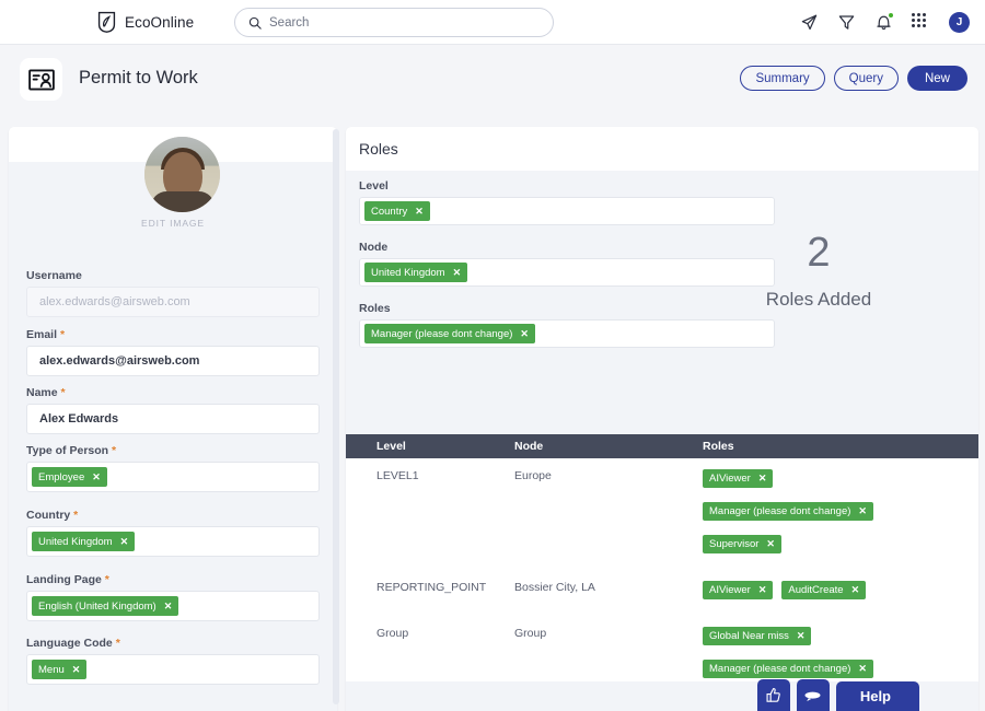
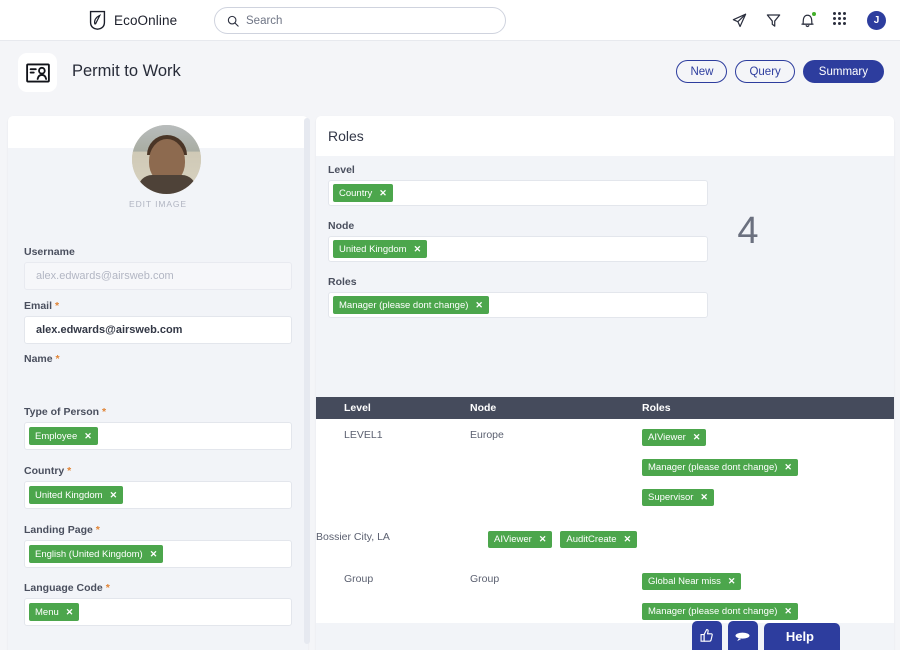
  EcoOnline
  Search
  J
  Permit to Work
- Summary
+ New
  Query
- New
+ Summary
  EDIT IMAGE
  Username
  alex.edwards@airsweb.com
  Email *
  alex.edwards@airsweb.com
  Name *
- Alex Edwards
  Type of Person *
  Employee
  ✕
  Country *
  United Kingdom
  ✕
  Landing Page *
  English (United Kingdom)
  ✕
  Language Code *
  Menu
  ✕
  Roles
  Level
  Country
  ✕
  Node
  United Kingdom
  ✕
  Roles
  Manager (please dont change)
  ✕
- 2
+ 4
- Roles Added
  Level
  Node
  Roles
  LEVEL1
  Europe
  AIViewer
  ✕
  Manager (please dont change)
  ✕
  Supervisor
  ✕
- REPORTING_POINT
  Bossier City, LA
  AIViewer
  ✕
  AuditCreate
  ✕
  Group
  Group
  Global Near miss
  ✕
  Manager (please dont change)
  ✕
  Help
